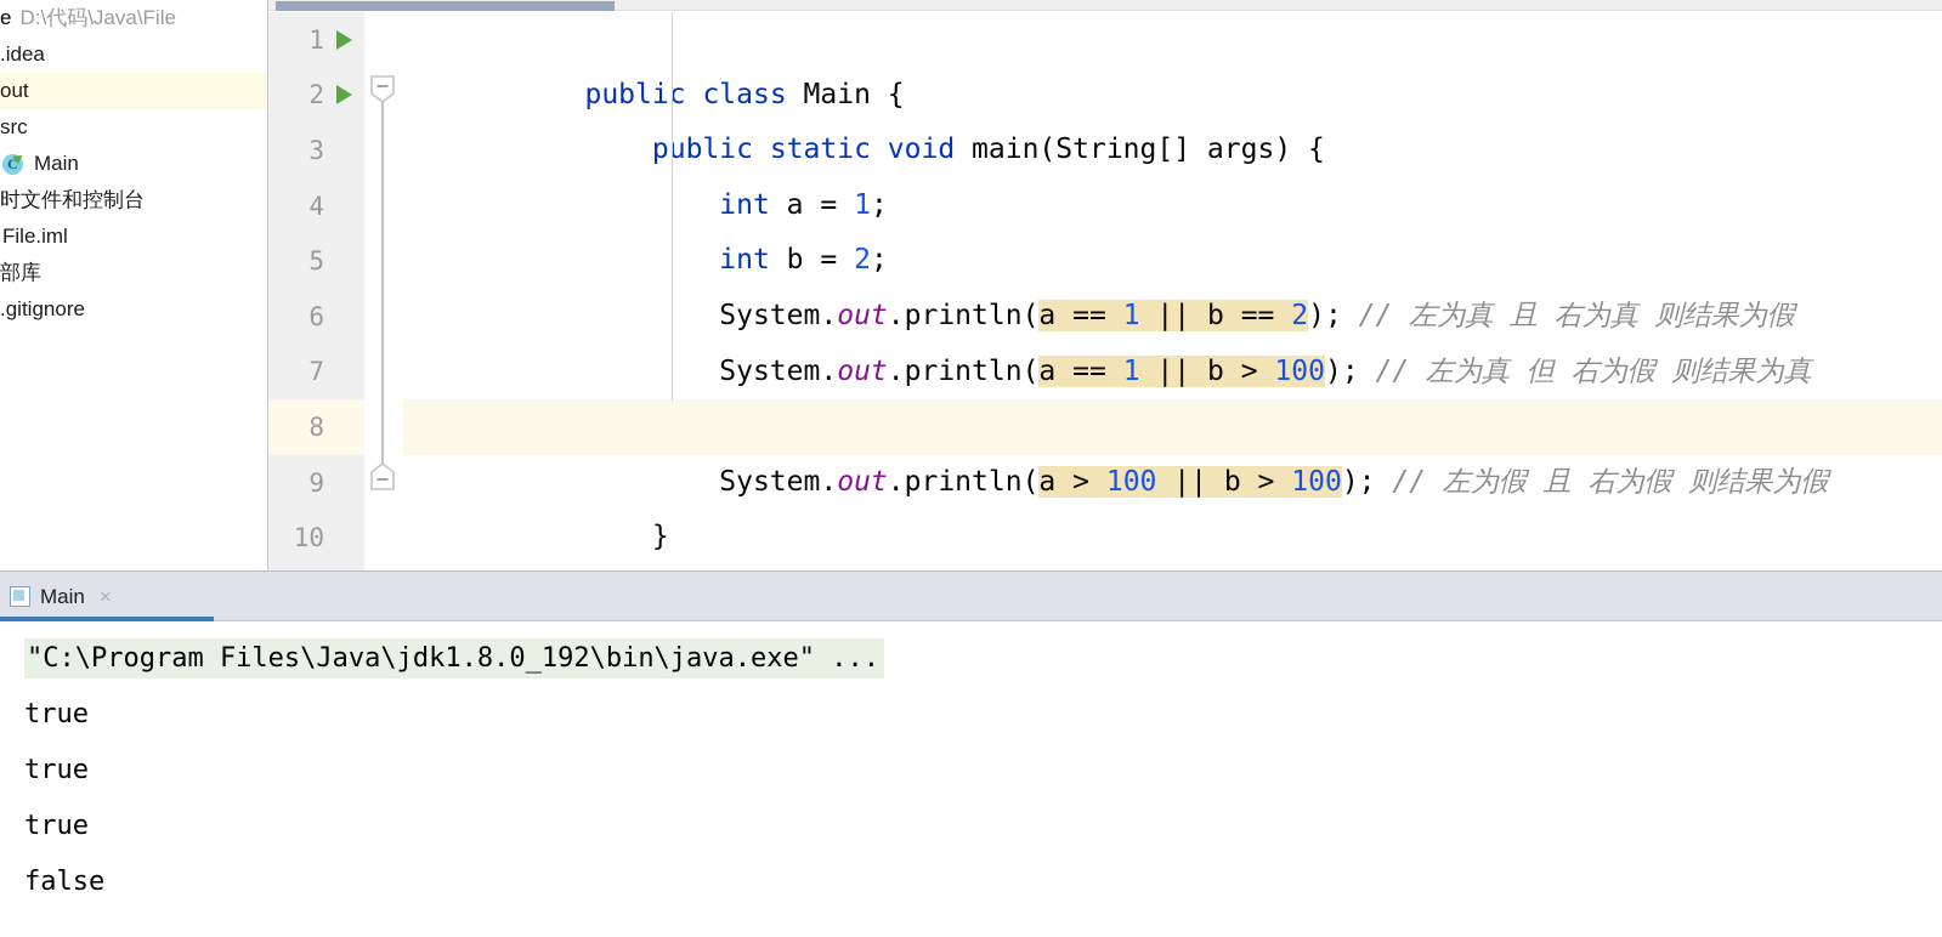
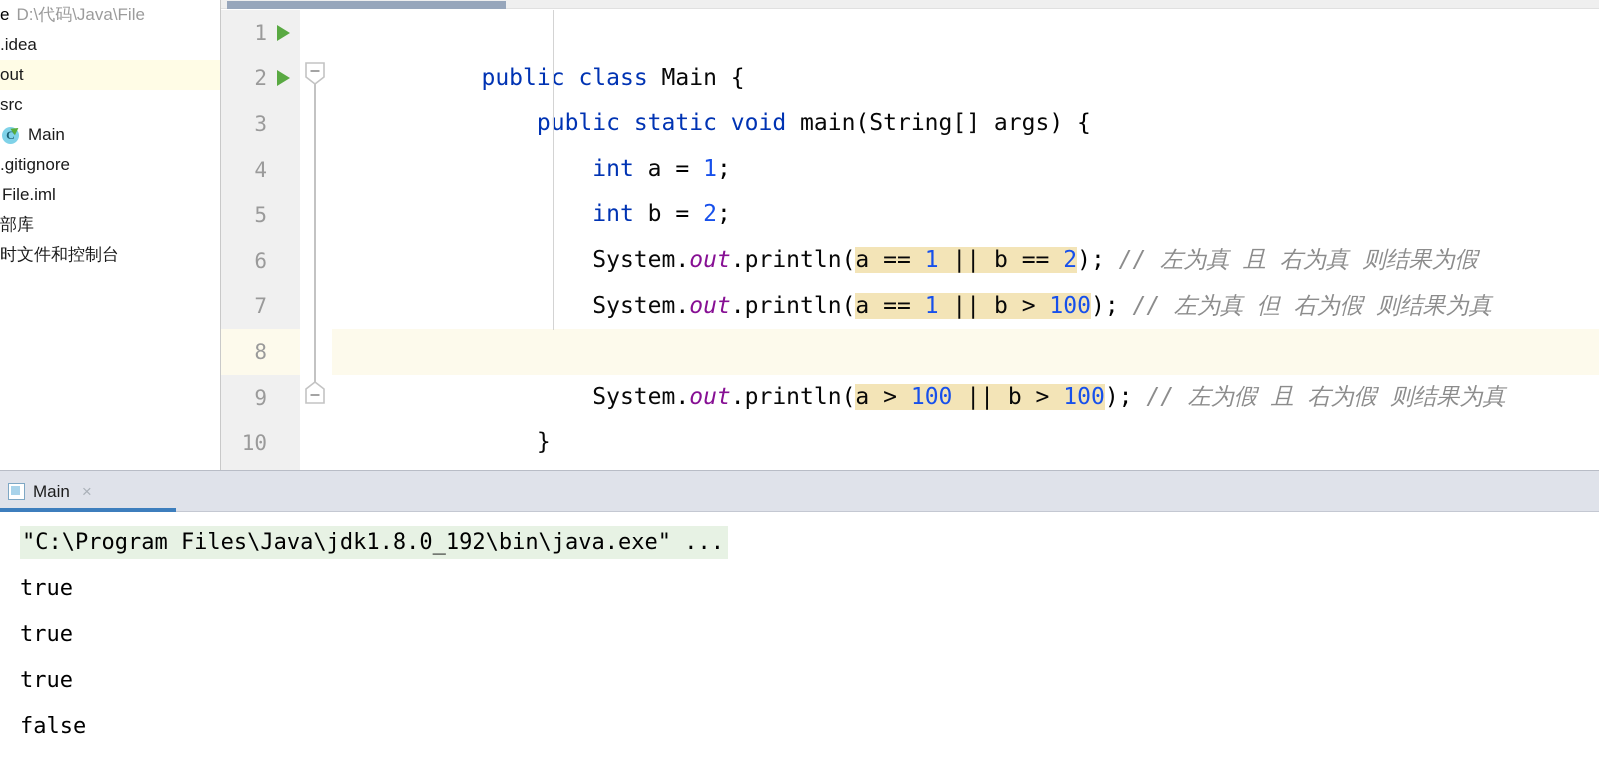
  e
  D:\代码\Java\File
  .idea
  out
  src
  C
  Main
- 时文件和控制台
+ .gitignore
  File.iml
  部库
- .gitignore
+ 时文件和控制台
  1
  2
  3
  4
  5
  6
  7
  8
  9
  10
  public class Main {
  public static void main(String[] args) {
  int a = 1;
  int b = 2;
  System.out.println(a == 1 || b == 2); // 左为真 且 右为真 则结果为假
  System.out.println(a == 1 || b > 100); // 左为真 但 右为假 则结果为真
- System.out.println(a > 100 || b > 100); // 左为假 且 右为假 则结果为假
+ System.out.println(a > 100 || b > 100); // 左为假 且 右为假 则结果为真
  }
  Main
  ×
  "C:\Program Files\Java\jdk1.8.0_192\bin\java.exe" ...
  true
  true
  true
  false
